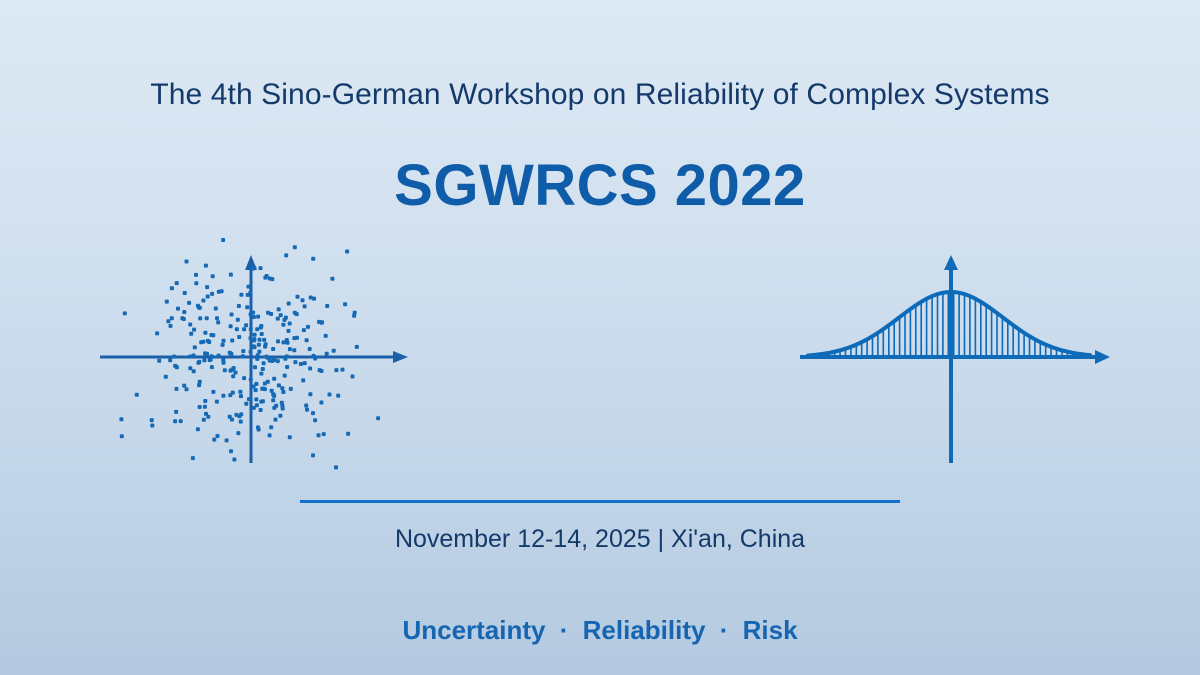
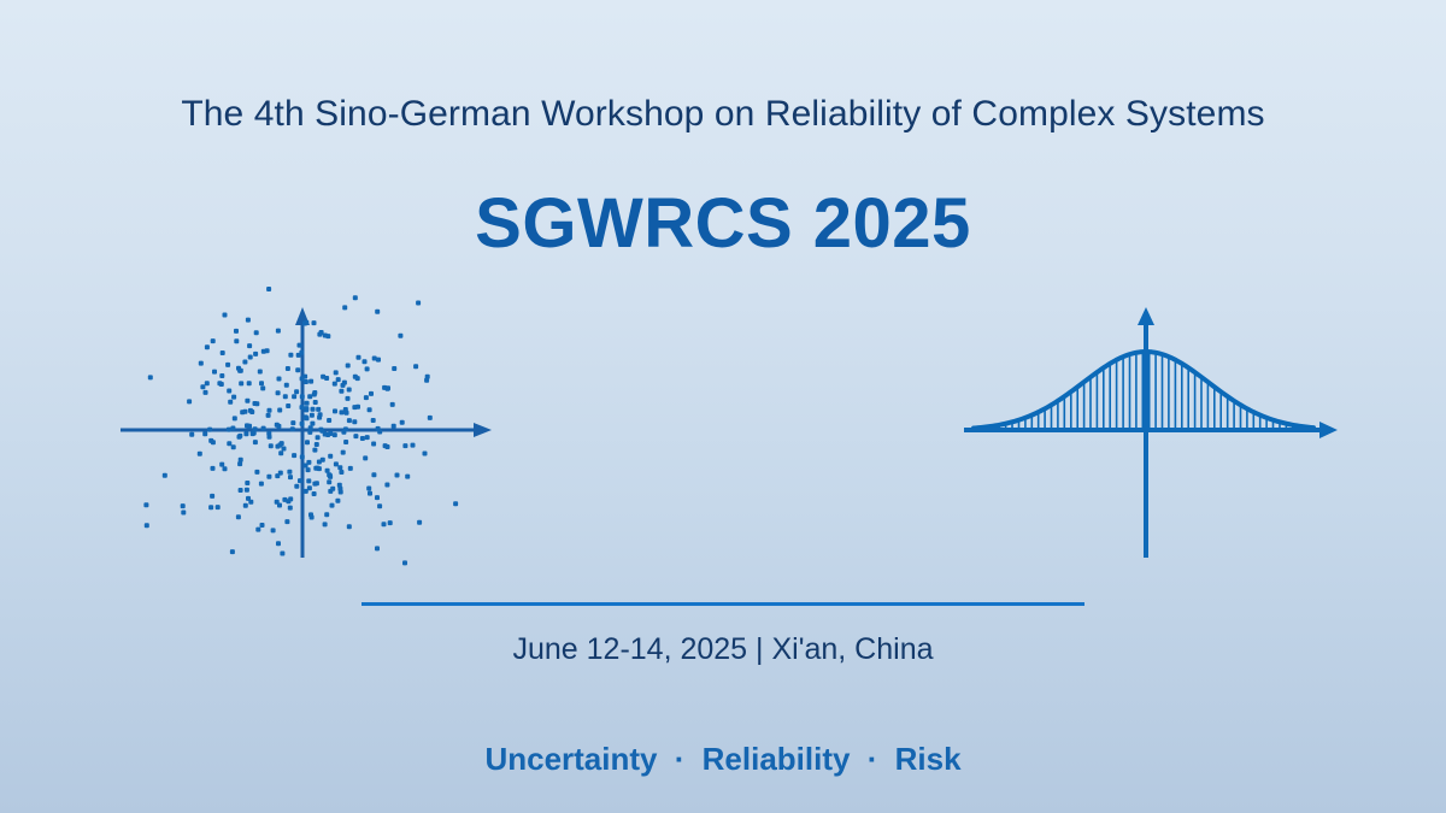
  The 4th Sino-German Workshop on Reliability of Complex Systems
- SGWRCS 2022
+ SGWRCS 2025
- November 12-14, 2025 | Xi'an, China
+ June 12-14, 2025 | Xi'an, China
  Uncertainty · Reliability · Risk
